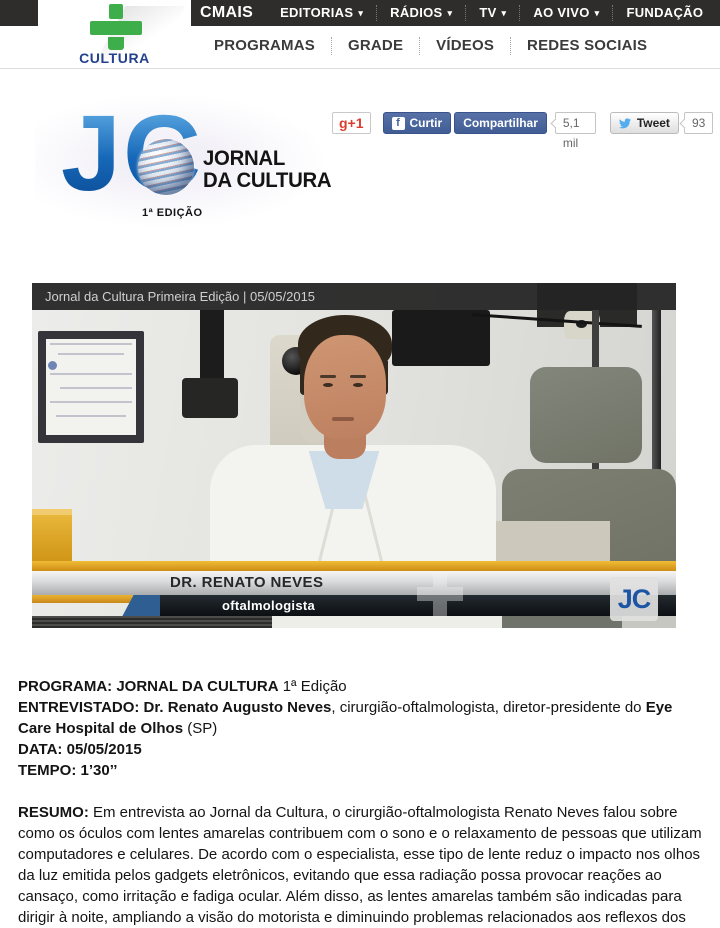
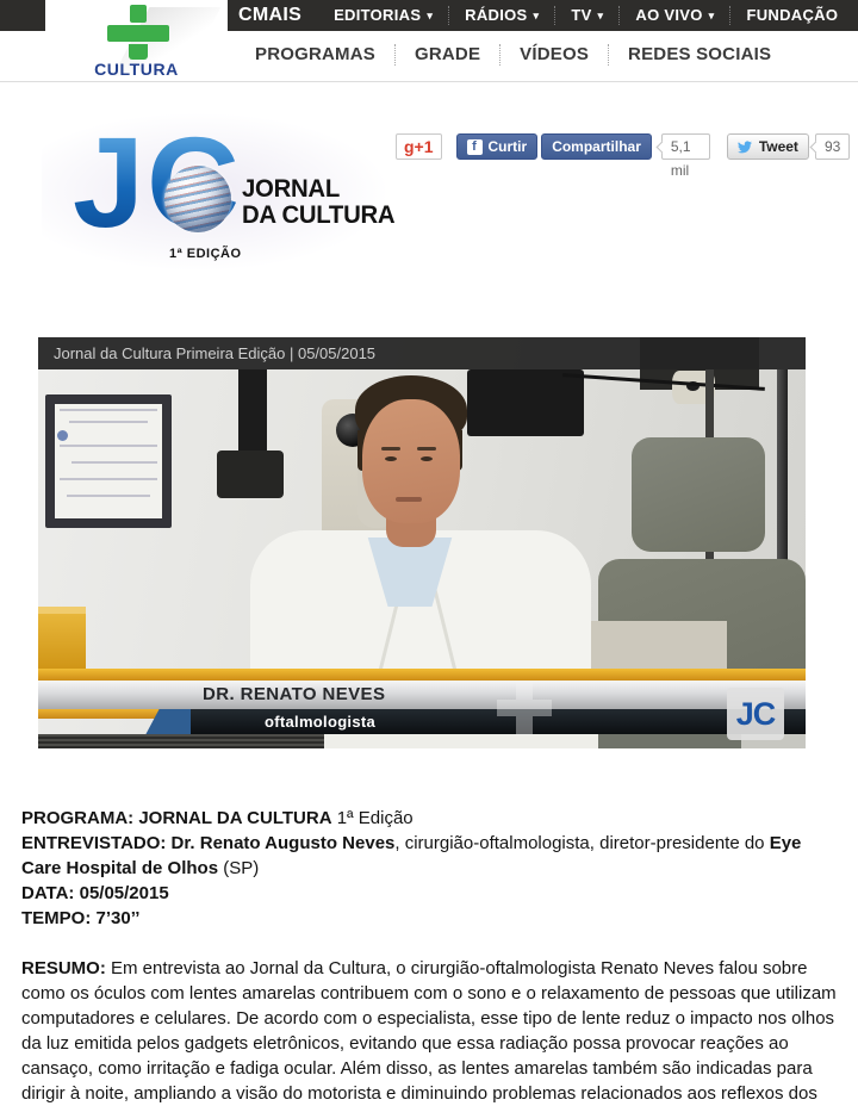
  CMAIS
  EDITORIAS
  RÁDIOS
  TV
  AO VIVO
  FUNDAÇÃO
  PROGRAMAS
  GRADE
  VÍDEOS
  REDES SOCIAIS
  CULTURA
  J
  JORNAL
  DA CULTURA
  1ª EDIÇÃO
  g+1
  f
  Curtir
  Compartilhar
  5,1 mil
  Tweet
  93
  Jornal da Cultura Primeira Edição | 05/05/2015
  DR. RENATO NEVES
  oftalmologista
  JC
  PROGRAMA: JORNAL DA CULTURA 1ª Edição
  ENTREVISTADO: Dr. Renato Augusto Neves, cirurgião-oftalmologista, diretor-presidente do Eye Care Hospital de Olhos (SP)
  DATA: 05/05/2015
- TEMPO: 1’30’’
+ TEMPO: 7’30’’
  RESUMO: Em entrevista ao Jornal da Cultura, o cirurgião-oftalmologista Renato Neves falou sobre como os óculos com lentes amarelas contribuem com o sono e o relaxamento de pessoas que utilizam computadores e celulares. De acordo com o especialista, esse tipo de lente reduz o impacto nos olhos da luz emitida pelos gadgets eletrônicos, evitando que essa radiação possa provocar reações ao cansaço, como irritação e fadiga ocular. Além disso, as lentes amarelas também são indicadas para dirigir à noite, ampliando a visão do motorista e diminuindo problemas relacionados aos reflexos dos
